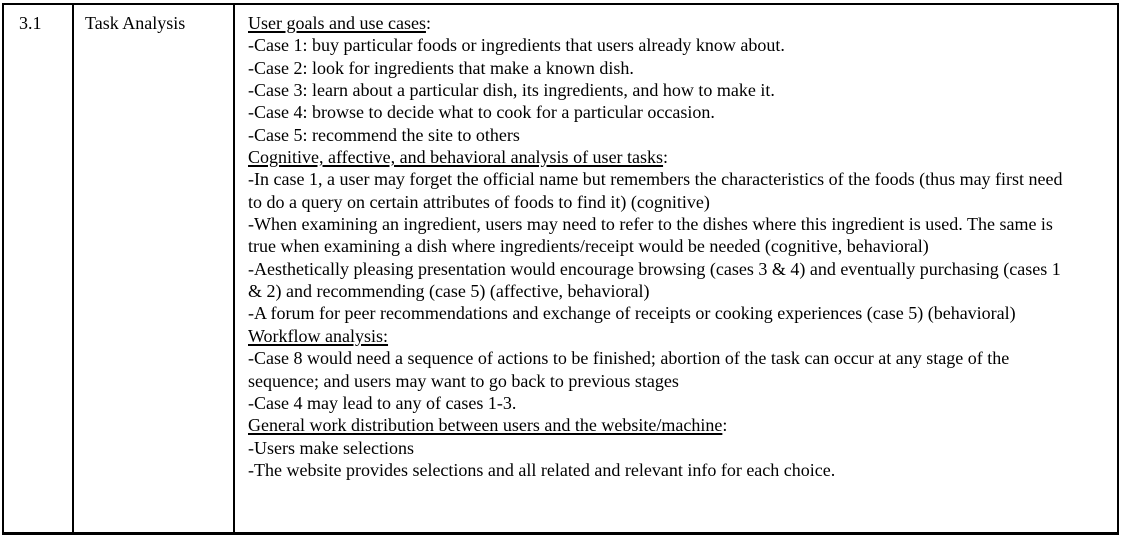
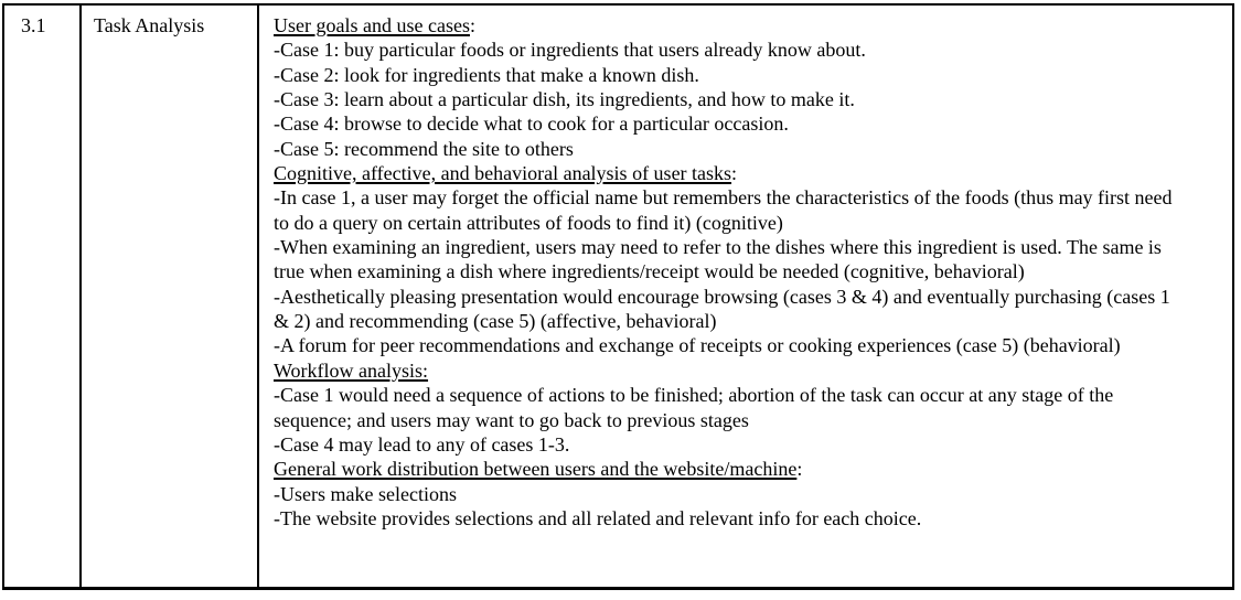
  3.1
  Task Analysis
  User goals and use cases:
  -Case 1: buy particular foods or ingredients that users already know about.
  -Case 2: look for ingredients that make a known dish.
  -Case 3: learn about a particular dish, its ingredients, and how to make it.
  -Case 4: browse to decide what to cook for a particular occasion.
  -Case 5: recommend the site to others
  Cognitive, affective, and behavioral analysis of user tasks:
  -In case 1, a user may forget the official name but remembers the characteristics of the foods (thus may first need
  to do a query on certain attributes of foods to find it) (cognitive)
  -When examining an ingredient, users may need to refer to the dishes where this ingredient is used. The same is
  true when examining a dish where ingredients/receipt would be needed (cognitive, behavioral)
  -Aesthetically pleasing presentation would encourage browsing (cases 3 & 4) and eventually purchasing (cases 1
  & 2) and recommending (case 5) (affective, behavioral)
  -A forum for peer recommendations and exchange of receipts or cooking experiences (case 5) (behavioral)
  Workflow analysis:
- -Case 8 would need a sequence of actions to be finished; abortion of the task can occur at any stage of the
+ -Case 1 would need a sequence of actions to be finished; abortion of the task can occur at any stage of the
  sequence; and users may want to go back to previous stages
  -Case 4 may lead to any of cases 1-3.
  General work distribution between users and the website/machine:
  -Users make selections
  -The website provides selections and all related and relevant info for each choice.
